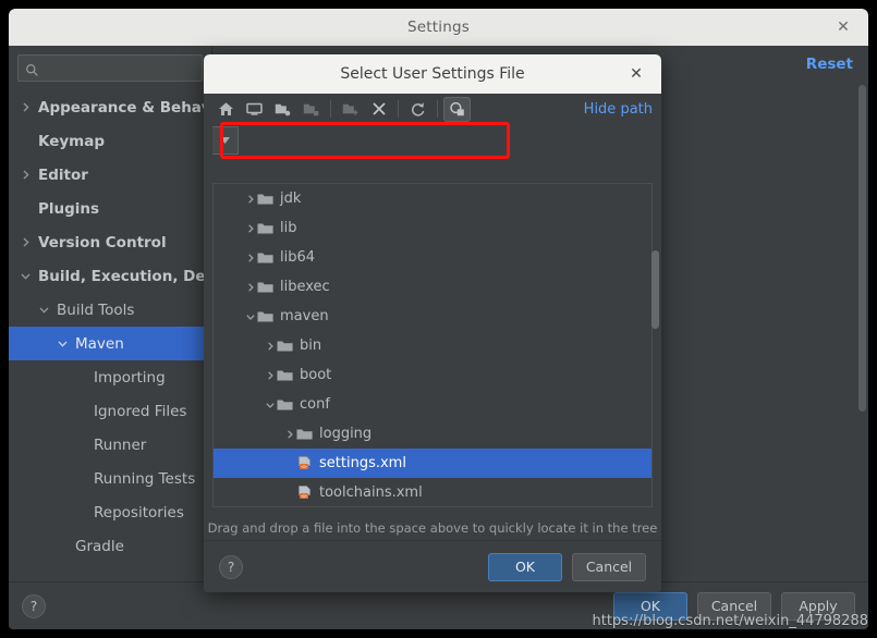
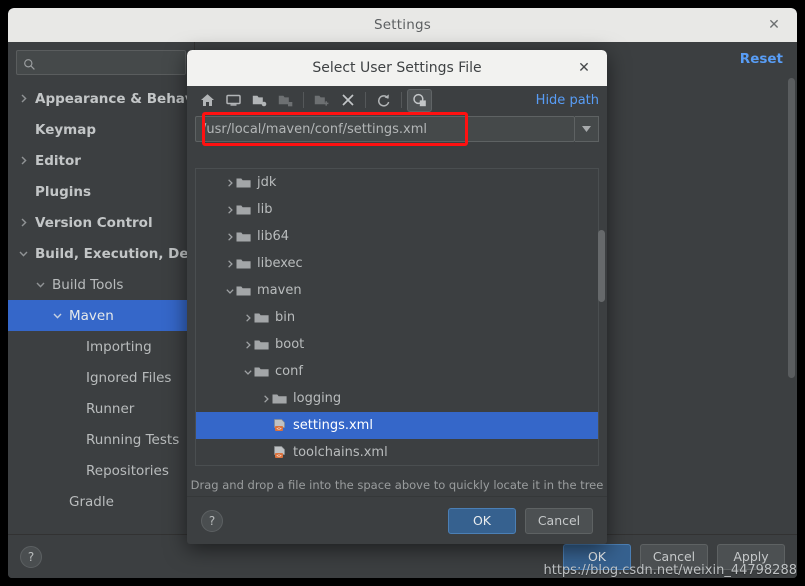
  Settings
  ✕
  Appearance & Beha
  Keymap
  Editor
  Plugins
  Version Control
  Build Tools
  Maven
  Importing
  Ignored Files
  Runner
  Running Tests
  Repositories
  Gradle
  Reset
  ?
  OK
  Cancel
  Apply
  Select User Settings File
  ✕
  Hide path
+ /usr/local/maven/conf/settings.xml
  jdk
  lib
  lib64
  libexec
  maven
  bin
  boot
  conf
  logging
  settings.xml
  toolchains.xml
  Drag and drop a file into the space above to quickly locate it in the tree
  ?
  OK
  Cancel
  https://blog.csdn.net/weixin_44798288
